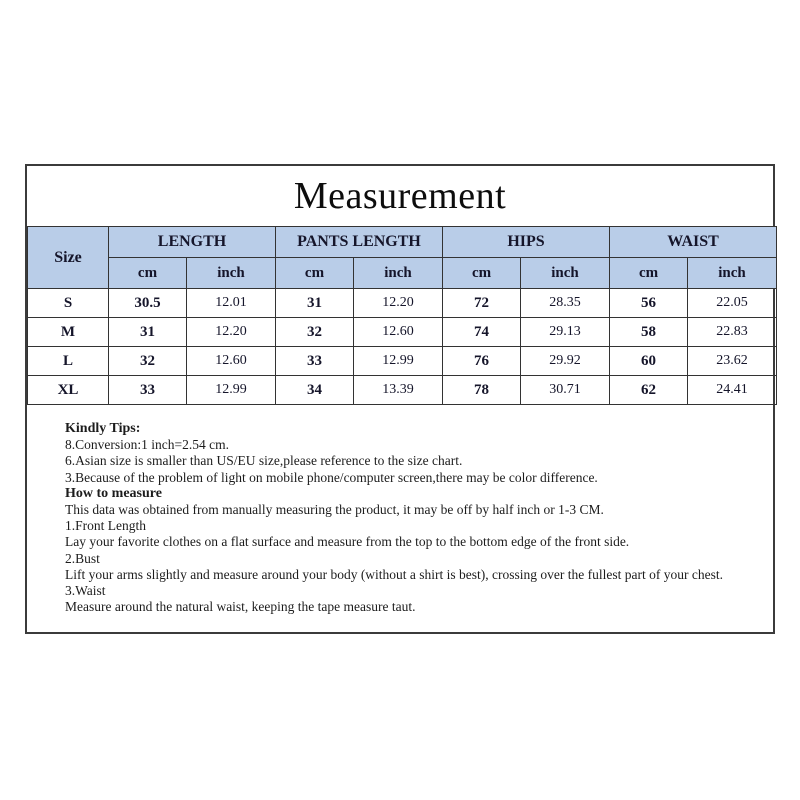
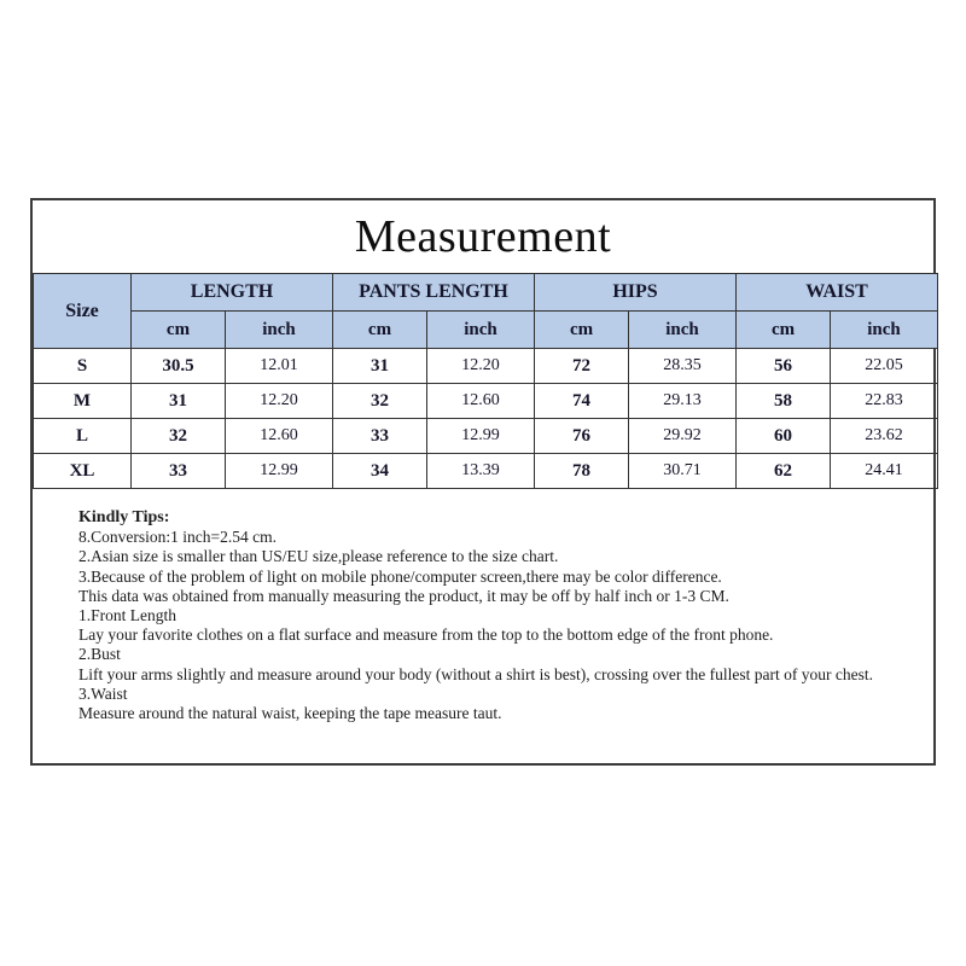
  Measurement
  Size	LENGTH	PANTS LENGTH	HIPS	WAIST
  cm	inch	cm	inch	cm	inch	cm	inch
  S	30.5	12.01	31	12.20	72	28.35	56	22.05
  M	31	12.20	32	12.60	74	29.13	58	22.83
  L	32	12.60	33	12.99	76	29.92	60	23.62
  XL	33	12.99	34	13.39	78	30.71	62	24.41
  Kindly Tips:
  8.Conversion:1 inch=2.54 cm.
- 6.Asian size is smaller than US/EU size,please reference to the size chart.
+ 2.Asian size is smaller than US/EU size,please reference to the size chart.
  3.Because of the problem of light on mobile phone/computer screen,there may be color difference.
- How to measure
  This data was obtained from manually measuring the product, it may be off by half inch or 1-3 CM.
  1.Front Length
- Lay your favorite clothes on a flat surface and measure from the top to the bottom edge of the front side.
+ Lay your favorite clothes on a flat surface and measure from the top to the bottom edge of the front phone.
  2.Bust
  Lift your arms slightly and measure around your body (without a shirt is best), crossing over the fullest part of your chest.
  3.Waist
  Measure around the natural waist, keeping the tape measure taut.
